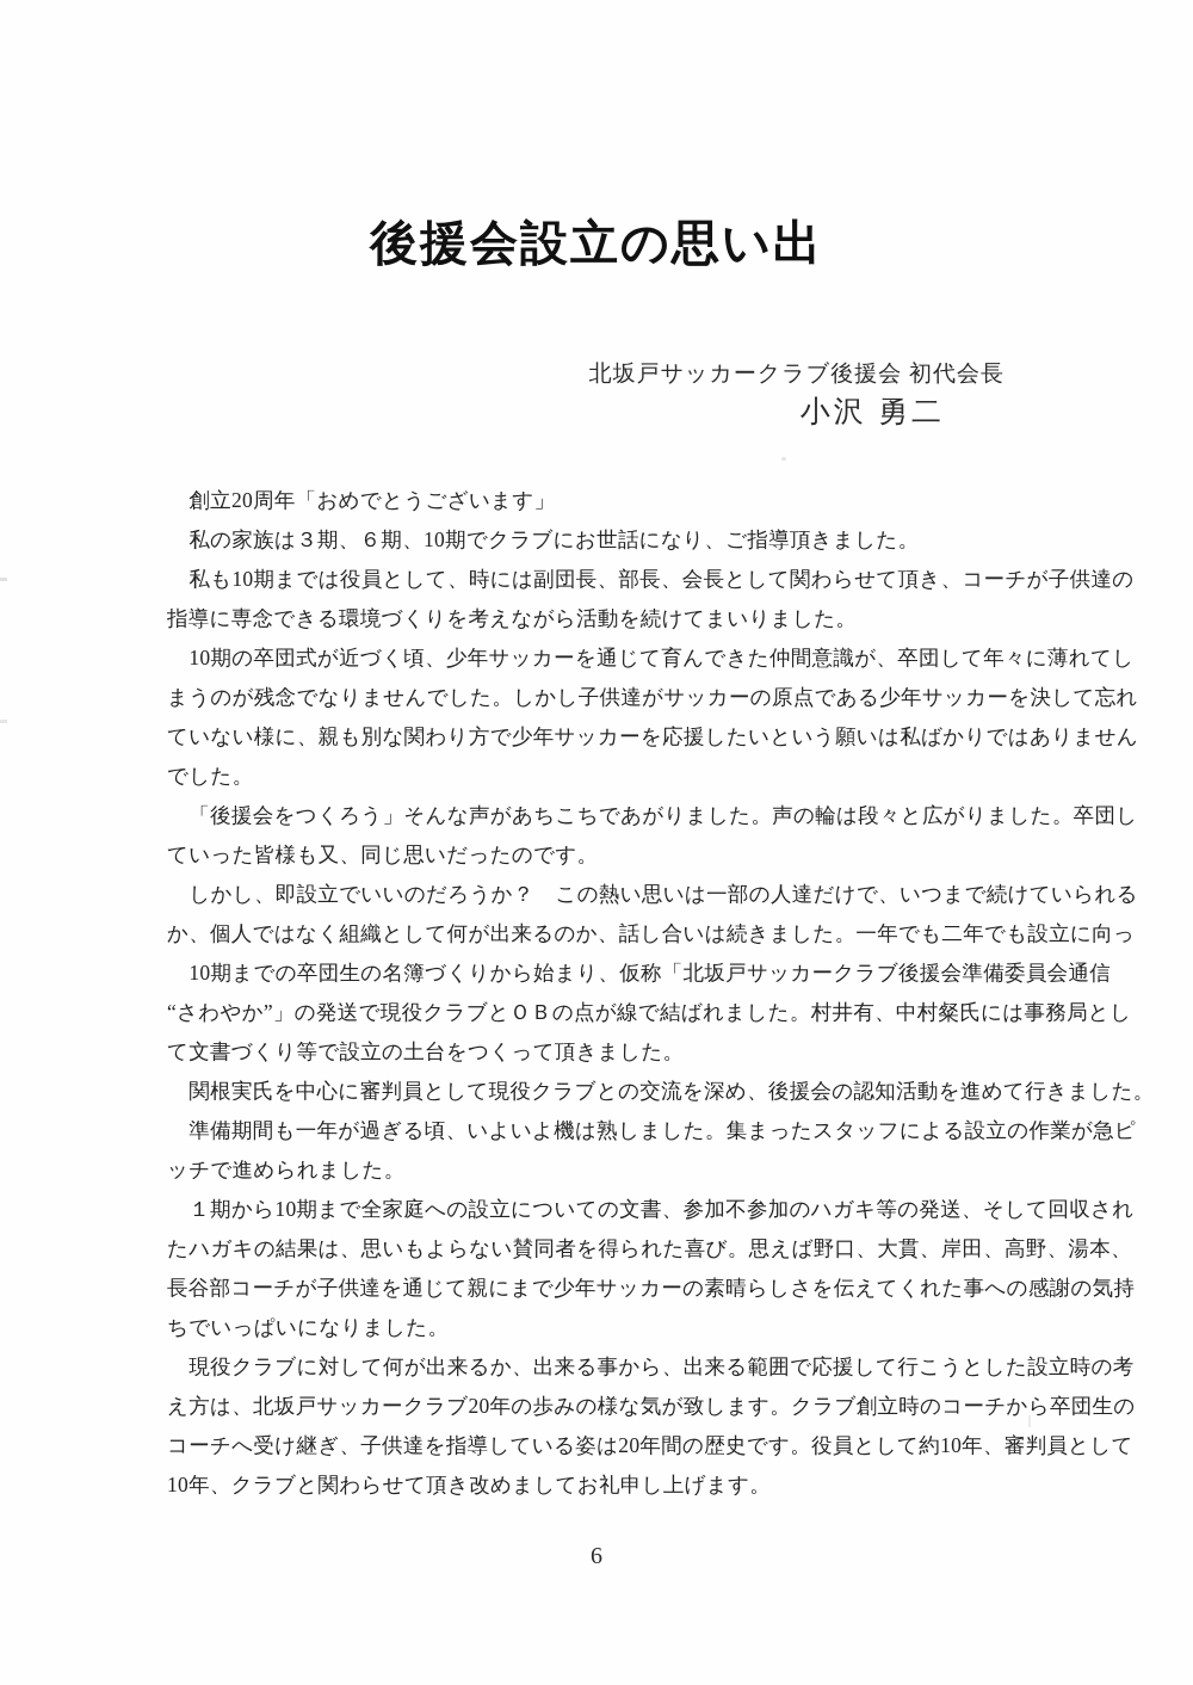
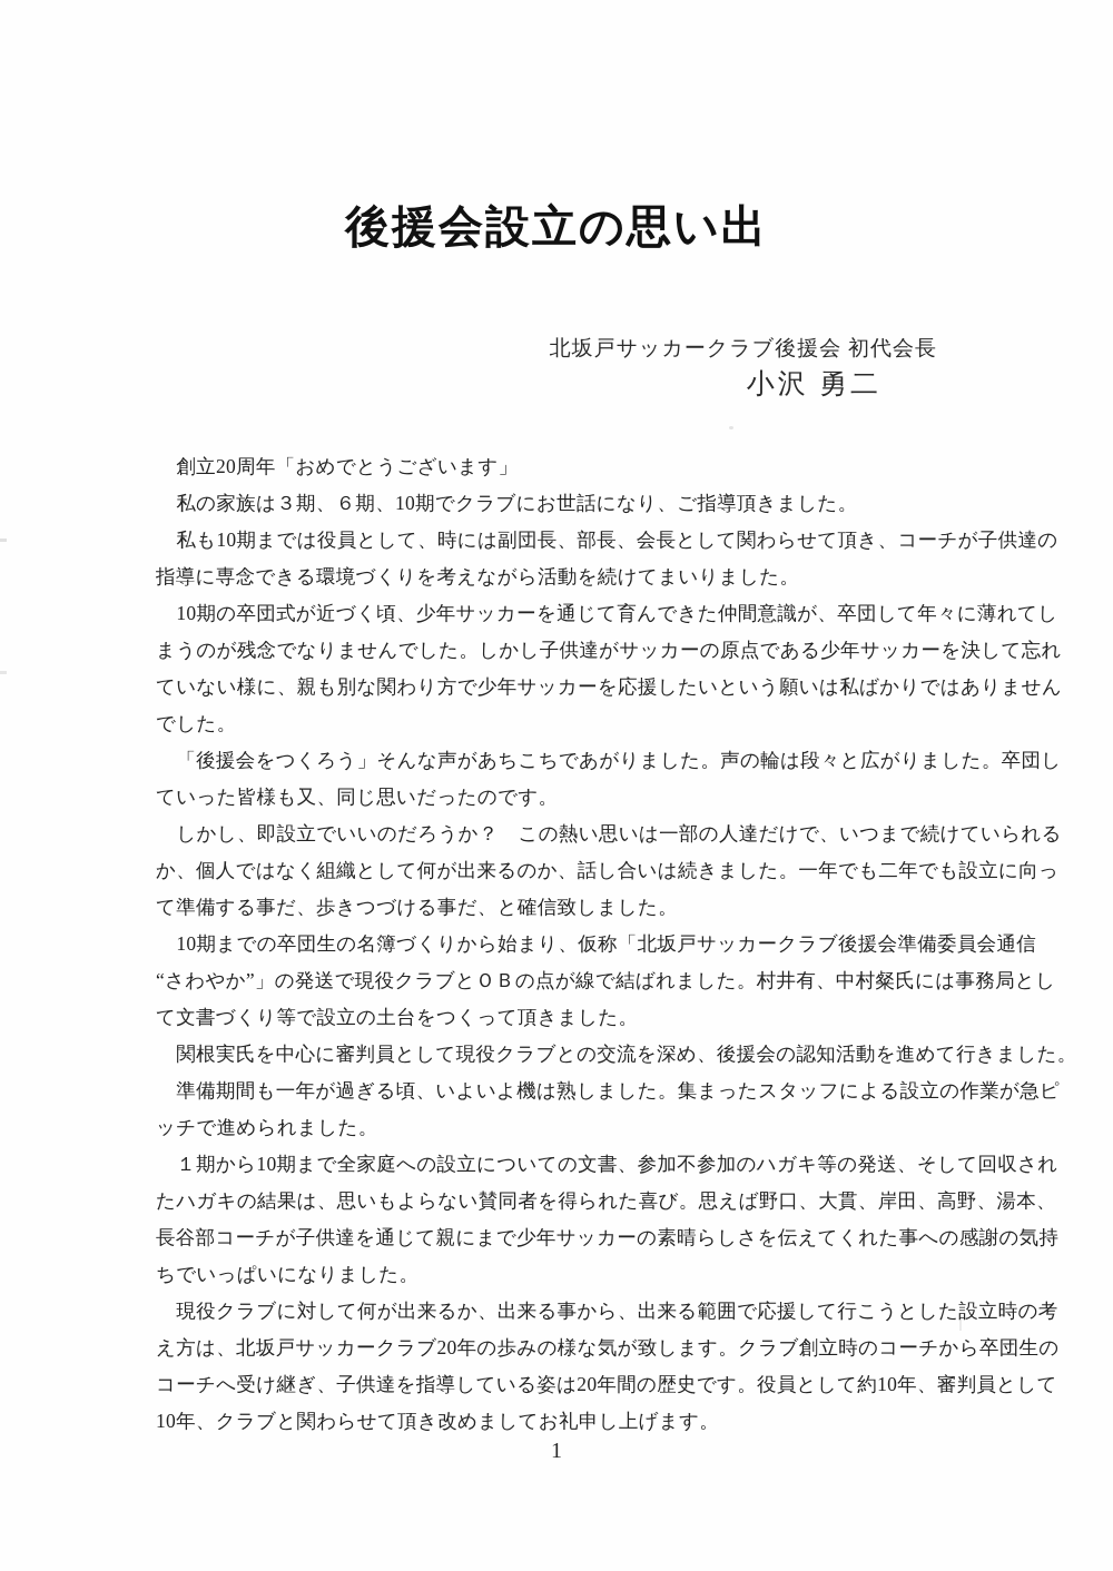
  後援会設立の思い出
  北坂戸サッカークラブ後援会 初代会長
  小沢 勇二
  創立20周年「おめでとうございます」
  私の家族は３期、６期、10期でクラブにお世話になり、ご指導頂きました。
  私も10期までは役員として、時には副団長、部長、会長として関わらせて頂き、コーチが子供達の
  指導に専念できる環境づくりを考えながら活動を続けてまいりました。
  10期の卒団式が近づく頃、少年サッカーを通じて育んできた仲間意識が、卒団して年々に薄れてし
  まうのが残念でなりませんでした。しかし子供達がサッカーの原点である少年サッカーを決して忘れ
  ていない様に、親も別な関わり方で少年サッカーを応援したいという願いは私ばかりではありません
  でした。
  「後援会をつくろう」そんな声があちこちであがりました。声の輪は段々と広がりました。卒団し
  ていった皆様も又、同じ思いだったのです。
  しかし、即設立でいいのだろうか？ この熱い思いは一部の人達だけで、いつまで続けていられる
  か、個人ではなく組織として何が出来るのか、話し合いは続きました。一年でも二年でも設立に向っ
+ て準備する事だ、歩きつづける事だ、と確信致しました。
  10期までの卒団生の名簿づくりから始まり、仮称「北坂戸サッカークラブ後援会準備委員会通信
  “さわやか”」の発送で現役クラブとＯＢの点が線で結ばれました。村井有、中村粲氏には事務局とし
  て文書づくり等で設立の土台をつくって頂きました。
  関根実氏を中心に審判員として現役クラブとの交流を深め、後援会の認知活動を進めて行きました。
  準備期間も一年が過ぎる頃、いよいよ機は熟しました。集まったスタッフによる設立の作業が急ピ
  ッチで進められました。
  １期から10期まで全家庭への設立についての文書、参加不参加のハガキ等の発送、そして回収され
  たハガキの結果は、思いもよらない賛同者を得られた喜び。思えば野口、大貫、岸田、高野、湯本、
  長谷部コーチが子供達を通じて親にまで少年サッカーの素晴らしさを伝えてくれた事への感謝の気持
  ちでいっぱいになりました。
  現役クラブに対して何が出来るか、出来る事から、出来る範囲で応援して行こうとした設立時の考
  え方は、北坂戸サッカークラブ20年の歩みの様な気が致します。クラブ創立時のコーチから卒団生の
  コーチへ受け継ぎ、子供達を指導している姿は20年間の歴史です。役員として約10年、審判員として
  10年、クラブと関わらせて頂き改めましてお礼申し上げます。
- 6
+ 1
